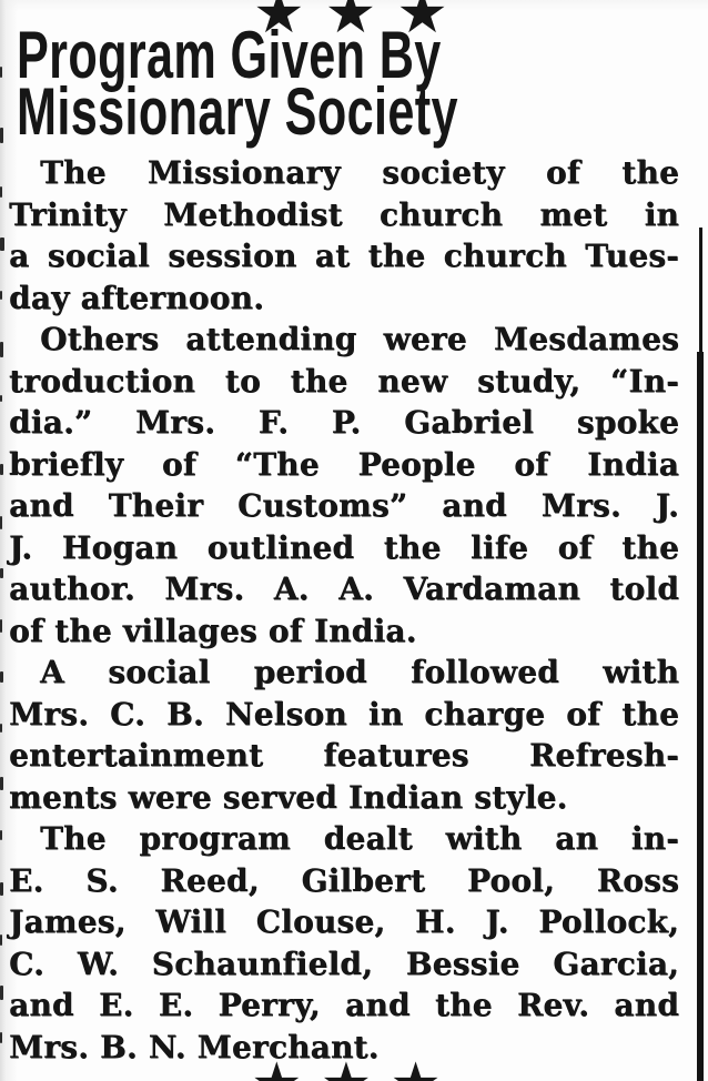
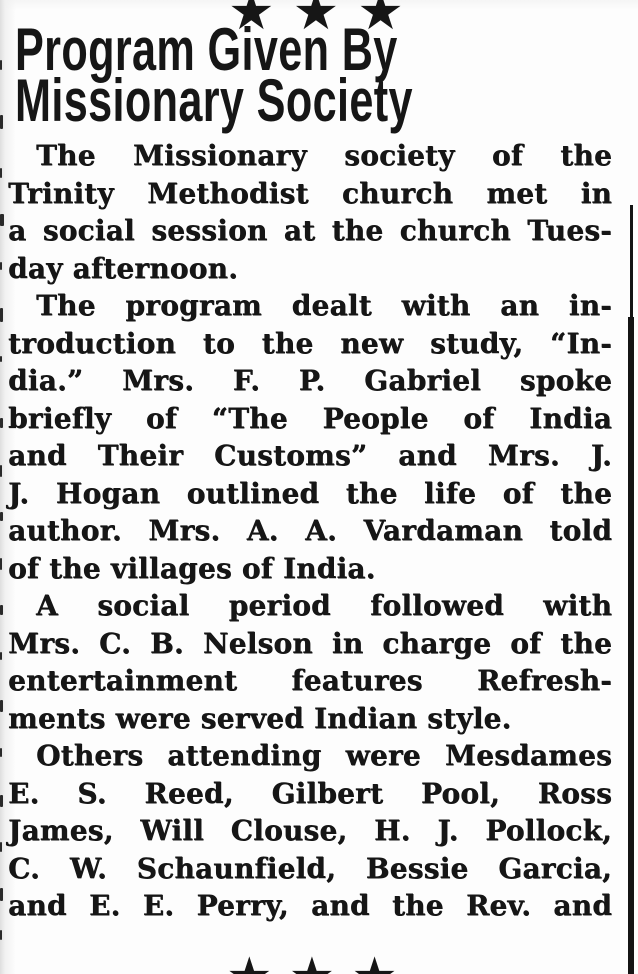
  ★
  ★
  ★
  Program Given By
  Missionary Society
  The Missionary society of the
  Trinity Methodist church met in
  a social session at the church Tues-
  day afternoon.
- Others attending were Mesdames
+ The program dealt with an in-
  troduction to the new study, “In-
  dia.” Mrs. F. P. Gabriel spoke
  briefly of “The People of India
  and Their Customs” and Mrs. J.
  J. Hogan outlined the life of the
  author. Mrs. A. A. Vardaman told
  of the villages of India.
  A social period followed with
  Mrs. C. B. Nelson in charge of the
  entertainment features Refresh-
  ments were served Indian style.
- The program dealt with an in-
+ Others attending were Mesdames
  E. S. Reed, Gilbert Pool, Ross
  James, Will Clouse, H. J. Pollock,
  C. W. Schaunfield, Bessie Garcia,
  and E. E. Perry, and the Rev. and
- Mrs. B. N. Merchant.
